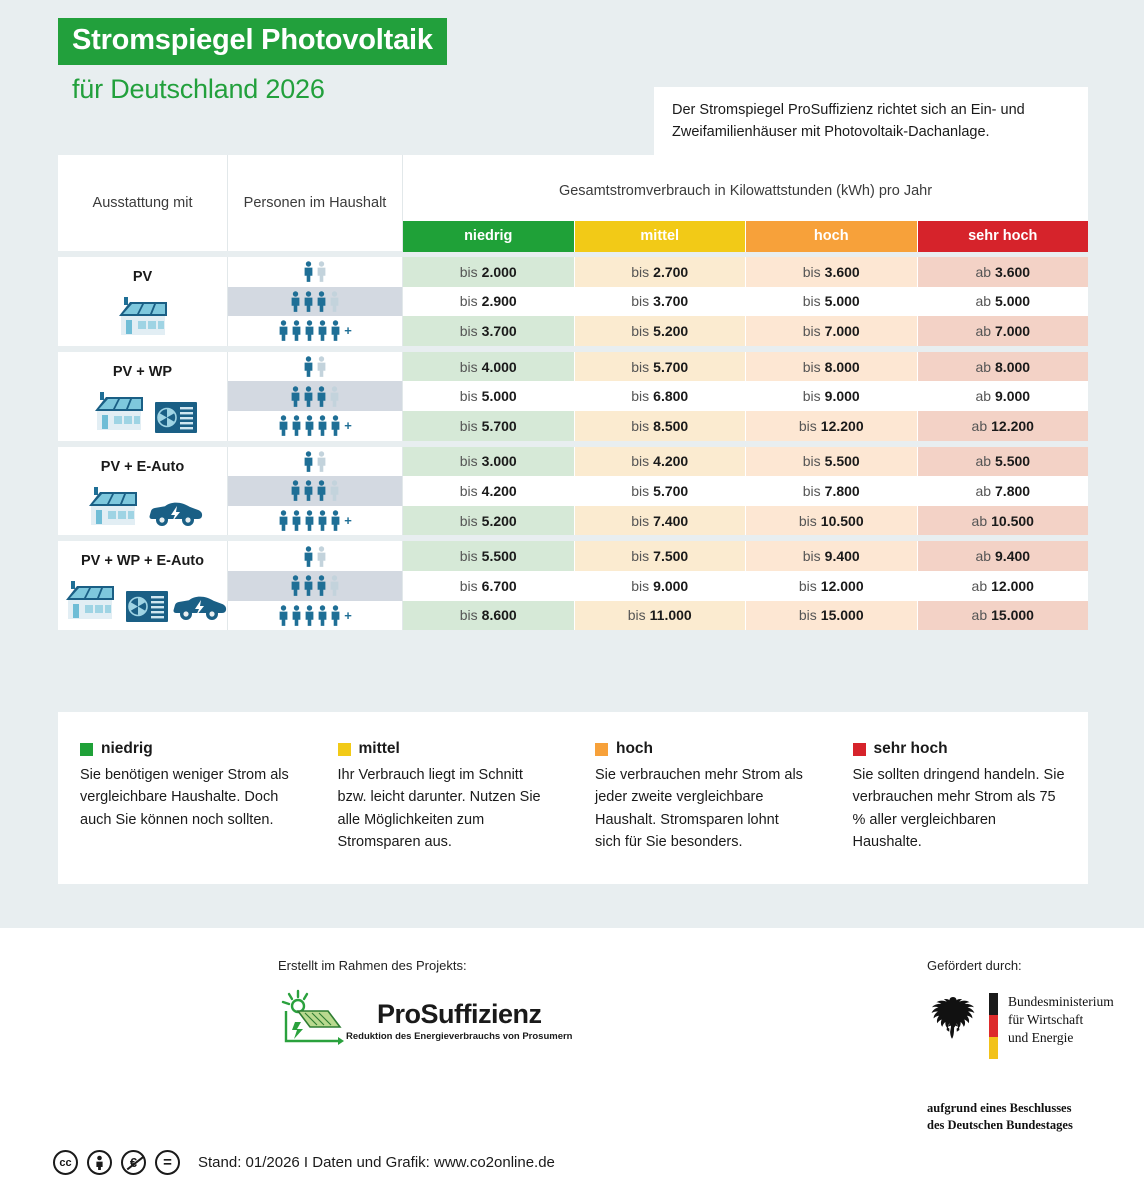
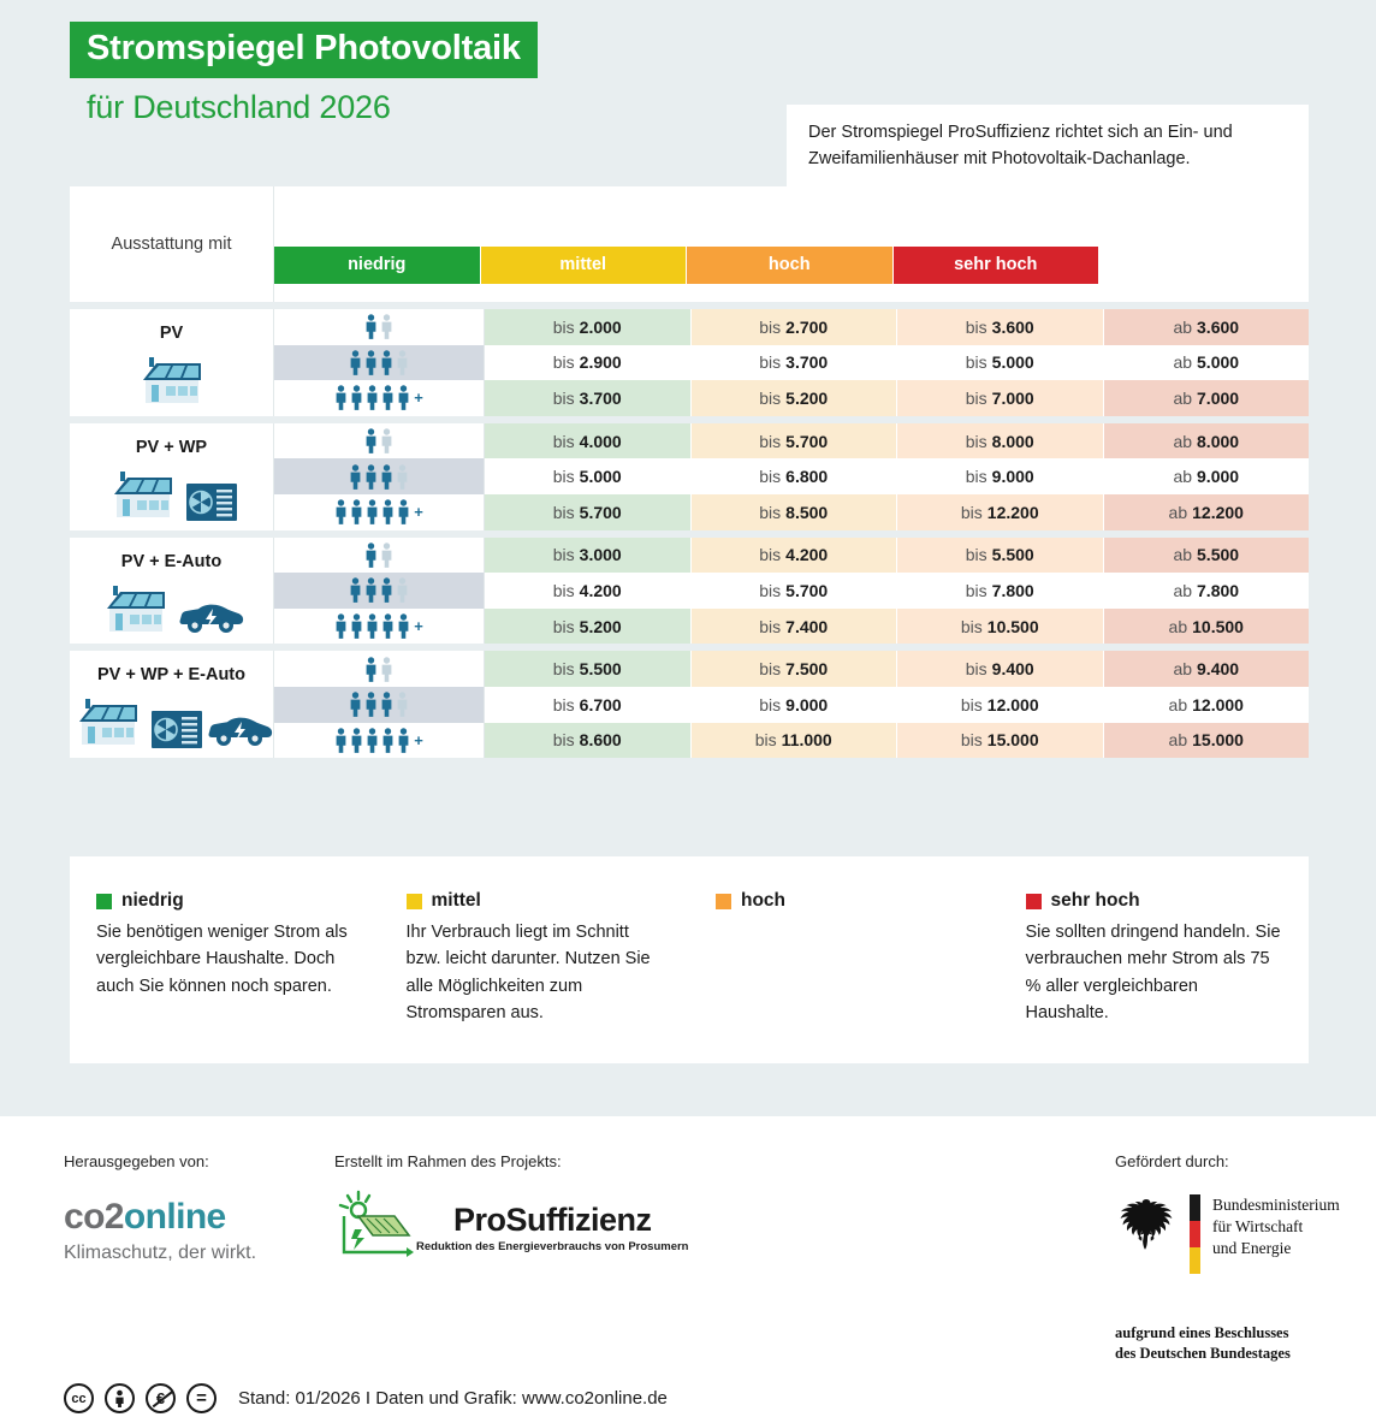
  Stromspiegel Photovoltaik
  für Deutschland 2026
  Der Stromspiegel ProSuffizienz richtet sich an Ein- und Zweifamilienhäuser mit Photovoltaik-Dachanlage.
  Ausstattung mit
- Personen im Haushalt
- Gesamtstromverbrauch in Kilowattstunden (kWh) pro Jahr
  niedrig
  mittel
  hoch
  sehr hoch
  PV
  bis
  2.000
  bis
  2.700
  bis
  3.600
  ab
  3.600
  bis
  2.900
  bis
  3.700
  bis
  5.000
  ab
  5.000
  +
  bis
  3.700
  bis
  5.200
  bis
  7.000
  ab
  7.000
  PV + WP
  bis
  4.000
  bis
  5.700
  bis
  8.000
  ab
  8.000
  bis
  5.000
  bis
  6.800
  bis
  9.000
  ab
  9.000
  +
  bis
  5.700
  bis
  8.500
  bis
  12.200
  ab
  12.200
  PV + E-Auto
  bis
  3.000
  bis
  4.200
  bis
  5.500
  ab
  5.500
  bis
  4.200
  bis
  5.700
  bis
  7.800
  ab
  7.800
  +
  bis
  5.200
  bis
  7.400
  bis
  10.500
  ab
  10.500
  PV + WP + E-Auto
  bis
  5.500
  bis
  7.500
  bis
  9.400
  ab
  9.400
  bis
  6.700
  bis
  9.000
  bis
  12.000
  ab
  12.000
  +
  bis
  8.600
  bis
  11.000
  bis
  15.000
  ab
  15.000
  niedrig
- Sie benötigen weniger Strom als vergleichbare Haushalte. Doch auch Sie können noch sollten.
+ Sie benötigen weniger Strom als vergleichbare Haushalte. Doch auch Sie können noch sparen.
  mittel
  Ihr Verbrauch liegt im Schnitt bzw. leicht darunter. Nutzen Sie alle Möglichkeiten zum Stromsparen aus.
  hoch
- Sie verbrauchen mehr Strom als jeder zweite vergleichbare Haushalt. Stromsparen lohnt sich für Sie besonders.
  sehr hoch
  Sie sollten dringend handeln. Sie verbrauchen mehr Strom als 75 % aller vergleichbaren Haushalte.
+ Herausgegeben von:
+ co2online
+ Klimaschutz, der wirkt.
  Erstellt im Rahmen des Projekts:
  ProSuffizienz
  Reduktion des Energieverbrauchs von Prosumern
  Gefördert durch:
  Bundesministerium
  für Wirtschaft
  und Energie
  aufgrund eines Beschlusses
  des Deutschen Bundestages
  cc
  =
  Stand: 01/2026 I Daten und Grafik: www.co2online.de
